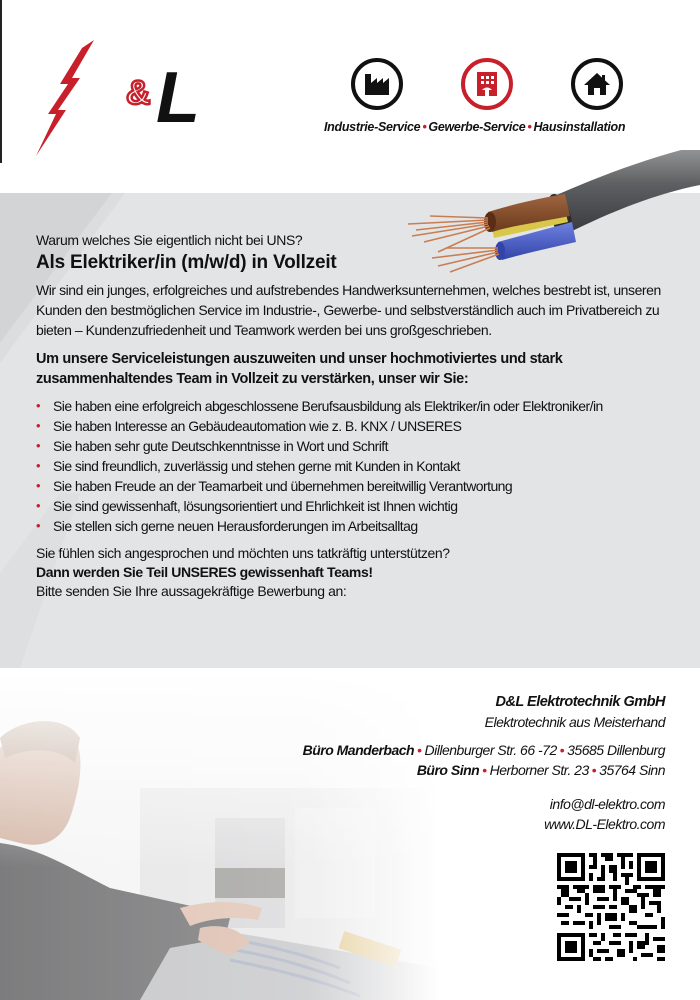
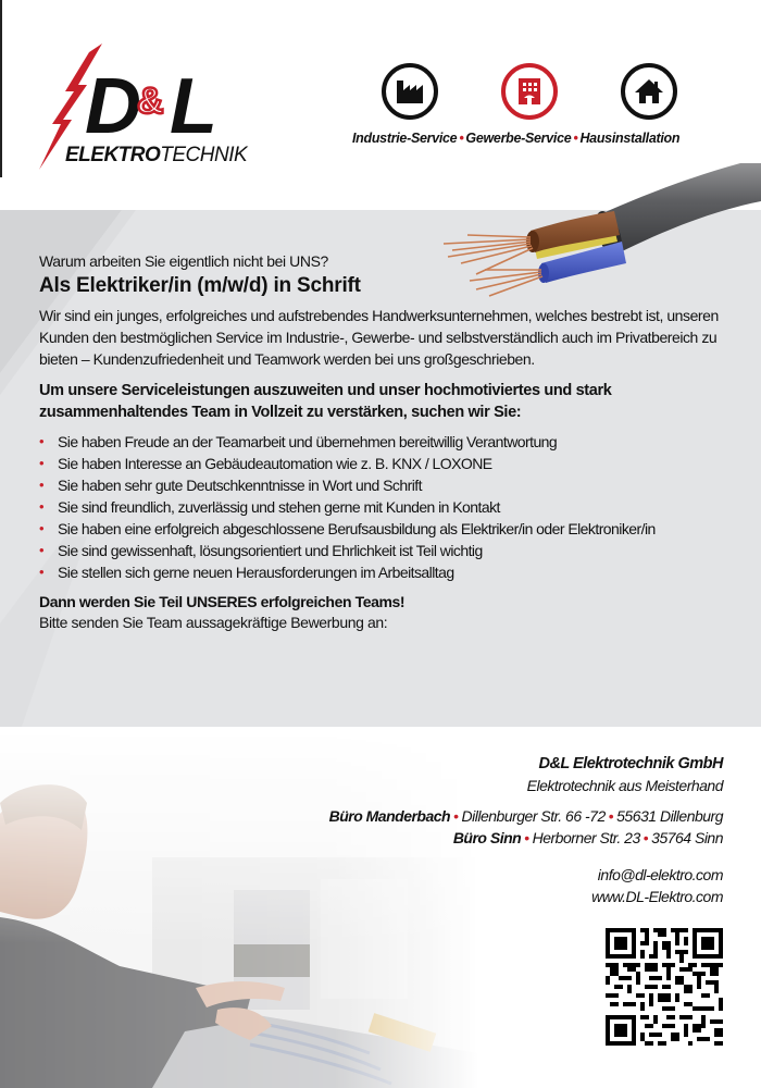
+ D
  &
  L
+ ELEKTROTECHNIK
  Industrie-Service • Gewerbe-Service • Hausinstallation
- Warum welches Sie eigentlich nicht bei UNS?
+ Warum arbeiten Sie eigentlich nicht bei UNS?
- Als Elektriker/in (m/w/d) in Vollzeit
+ Als Elektriker/in (m/w/d) in Schrift
  Wir sind ein junges, erfolgreiches und aufstrebendes Handwerksunternehmen, welches bestrebt ist, unseren Kunden den bestmöglichen Service im Industrie-, Gewerbe- und selbstverständlich auch im Privatbereich zu bieten – Kundenzufriedenheit und Teamwork werden bei uns großgeschrieben.
- Um unsere Serviceleistungen auszuweiten und unser hochmotiviertes und stark zusammenhaltendes Team in Vollzeit zu verstärken, unser wir Sie:
+ Um unsere Serviceleistungen auszuweiten und unser hochmotiviertes und stark zusammenhaltendes Team in Vollzeit zu verstärken, suchen wir Sie:
  •
- Sie haben eine erfolgreich abgeschlossene Berufsausbildung als Elektriker/in oder Elektroniker/in
+ Sie haben Freude an der Teamarbeit und übernehmen bereitwillig Verantwortung
  •
- Sie haben Interesse an Gebäudeautomation wie z. B. KNX / UNSERES
+ Sie haben Interesse an Gebäudeautomation wie z. B. KNX / LOXONE
  •
  Sie haben sehr gute Deutschkenntnisse in Wort und Schrift
  •
  Sie sind freundlich, zuverlässig und stehen gerne mit Kunden in Kontakt
  •
- Sie haben Freude an der Teamarbeit und übernehmen bereitwillig Verantwortung
+ Sie haben eine erfolgreich abgeschlossene Berufsausbildung als Elektriker/in oder Elektroniker/in
  •
- Sie sind gewissenhaft, lösungsorientiert und Ehrlichkeit ist Ihnen wichtig
+ Sie sind gewissenhaft, lösungsorientiert und Ehrlichkeit ist Teil wichtig
  •
  Sie stellen sich gerne neuen Herausforderungen im Arbeitsalltag
- Sie fühlen sich angesprochen und möchten uns tatkräftig unterstützen?
- Dann werden Sie Teil UNSERES gewissenhaft Teams!
+ Dann werden Sie Teil UNSERES erfolgreichen Teams!
- Bitte senden Sie Ihre aussagekräftige Bewerbung an:
+ Bitte senden Sie Team aussagekräftige Bewerbung an:
  D&L Elektrotechnik GmbH
  Elektrotechnik aus Meisterhand
- Büro Manderbach • Dillenburger Str. 66 -72 • 35685 Dillenburg
+ Büro Manderbach • Dillenburger Str. 66 -72 • 55631 Dillenburg
  Büro Sinn • Herborner Str. 23 • 35764 Sinn
  info@dl-elektro.com
  www.DL-Elektro.com
